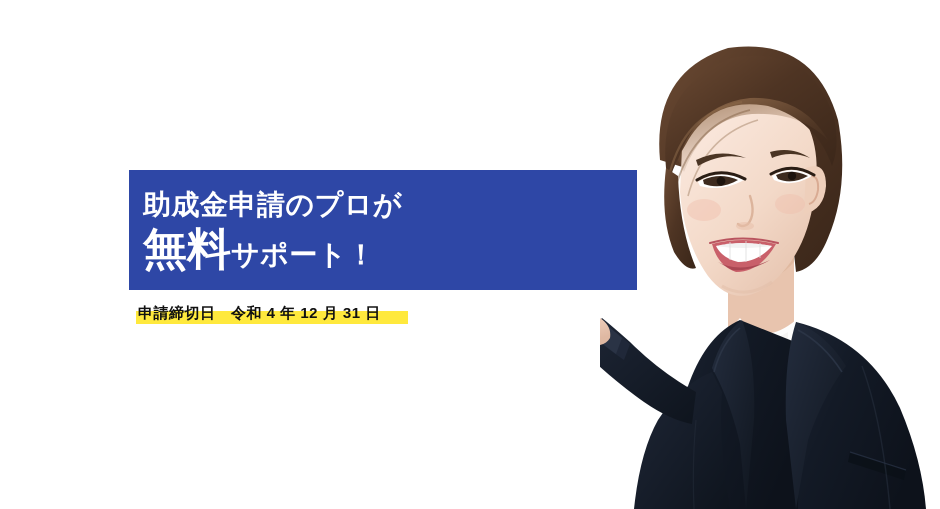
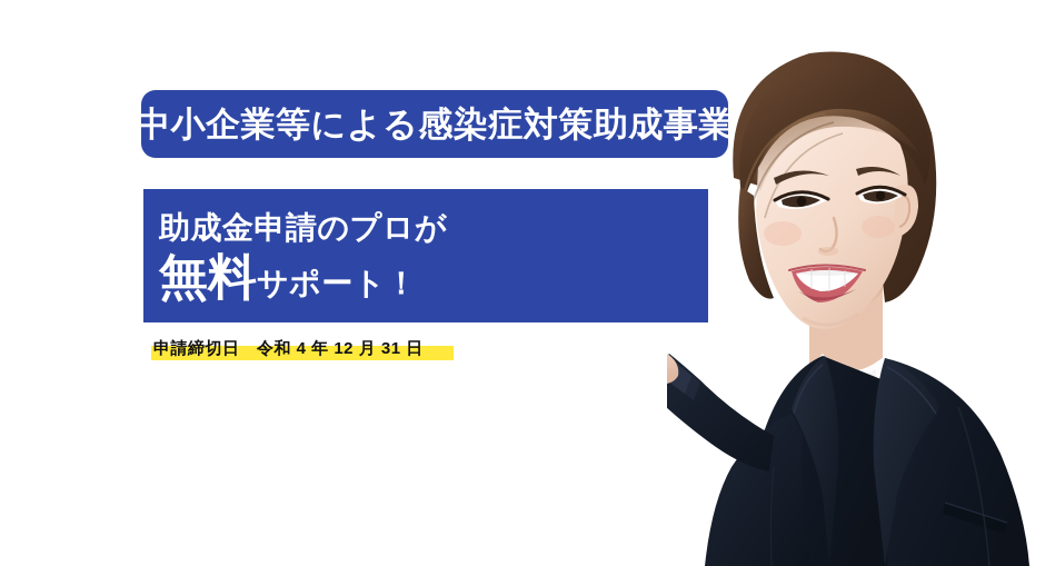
+ 中小企業等による感染症対策助成事業
  助成金申請のプロが
  無料
  サポート！
  申請締切日 令和 4 年 12 月 31 日
